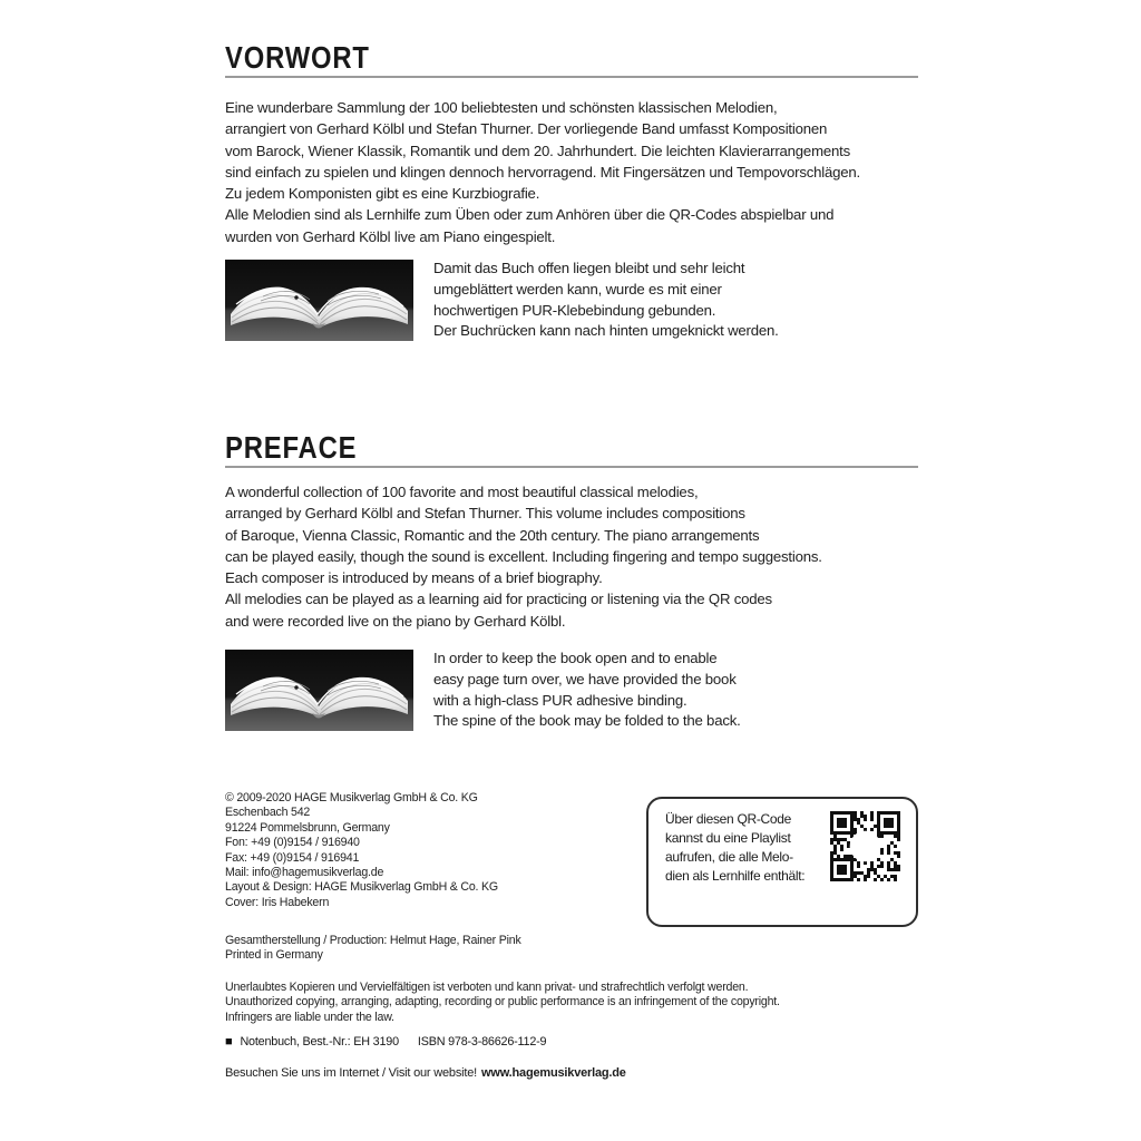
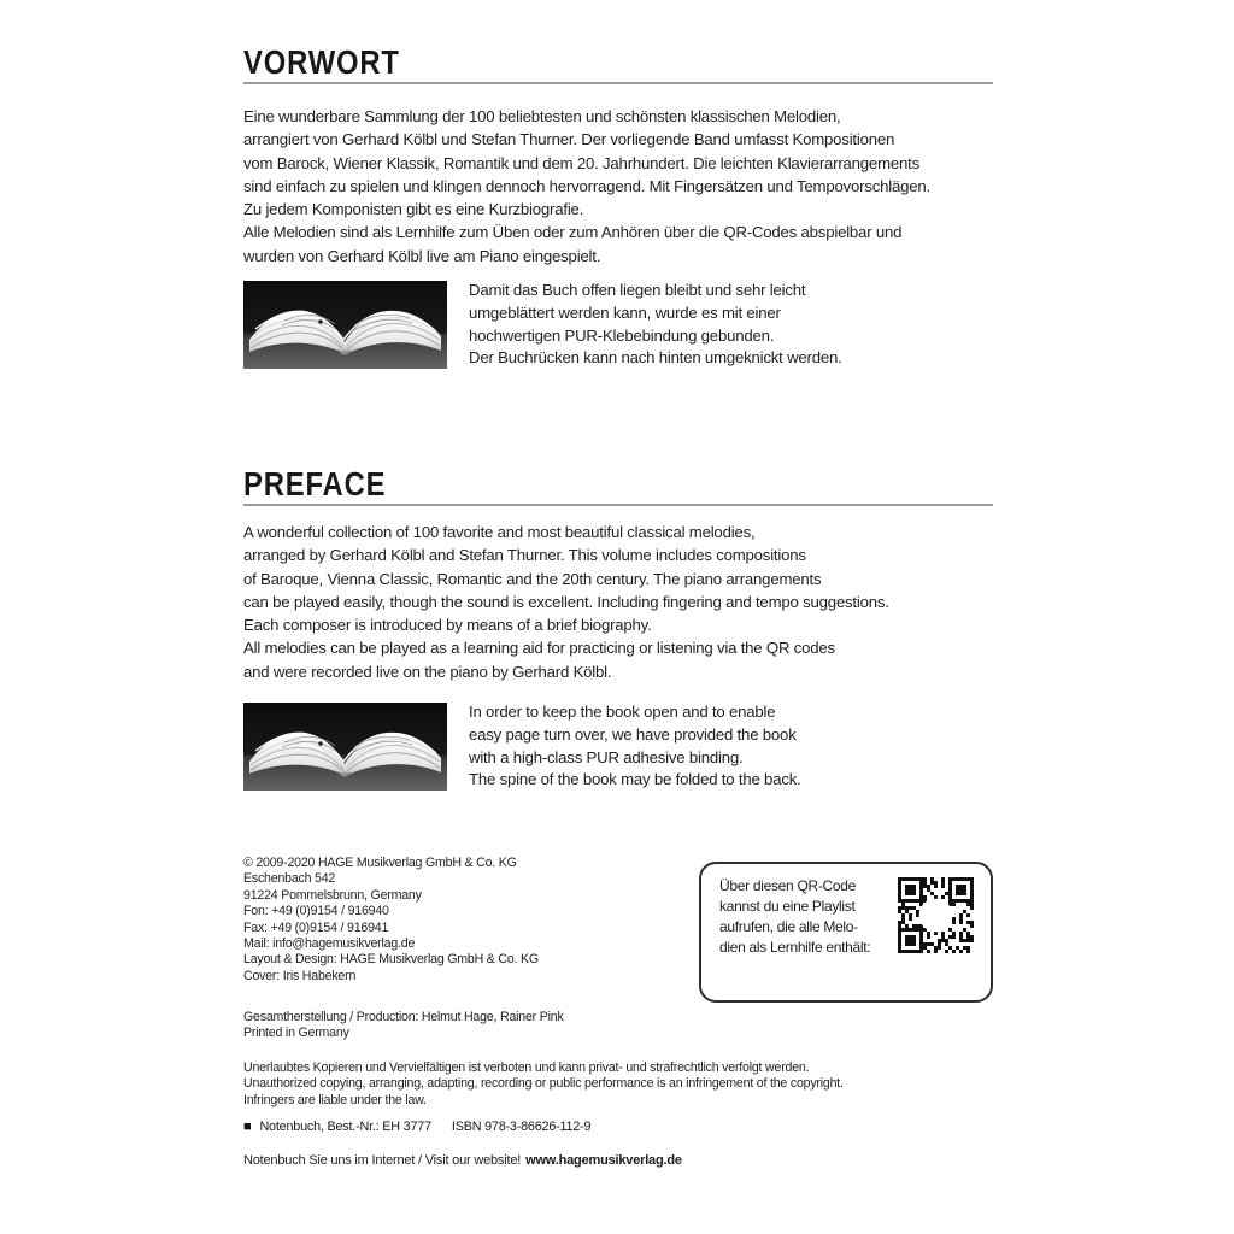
  VORWORT
  Eine wunderbare Sammlung der 100 beliebtesten und schönsten klassischen Melodien,
  arrangiert von Gerhard Kölbl und Stefan Thurner. Der vorliegende Band umfasst Kompositionen
  vom Barock, Wiener Klassik, Romantik und dem 20. Jahrhundert. Die leichten Klavierarrangements
  sind einfach zu spielen und klingen dennoch hervorragend. Mit Fingersätzen und Tempovorschlägen.
  Zu jedem Komponisten gibt es eine Kurzbiografie.
  Alle Melodien sind als Lernhilfe zum Üben oder zum Anhören über die QR-Codes abspielbar und
  wurden von Gerhard Kölbl live am Piano eingespielt.
  Damit das Buch offen liegen bleibt und sehr leicht
  umgeblättert werden kann, wurde es mit einer
  hochwertigen PUR-Klebebindung gebunden.
  Der Buchrücken kann nach hinten umgeknickt werden.
  PREFACE
  A wonderful collection of 100 favorite and most beautiful classical melodies,
  arranged by Gerhard Kölbl and Stefan Thurner. This volume includes compositions
  of Baroque, Vienna Classic, Romantic and the 20th century. The piano arrangements
  can be played easily, though the sound is excellent. Including fingering and tempo suggestions.
  Each composer is introduced by means of a brief biography.
  All melodies can be played as a learning aid for practicing or listening via the QR codes
  and were recorded live on the piano by Gerhard Kölbl.
  In order to keep the book open and to enable
  easy page turn over, we have provided the book
  with a high-class PUR adhesive binding.
  The spine of the book may be folded to the back.
  © 2009-2020 HAGE Musikverlag GmbH & Co. KG
  Eschenbach 542
  91224 Pommelsbrunn, Germany
  Fon: +49 (0)9154 / 916940
  Fax: +49 (0)9154 / 916941
  Mail: info@hagemusikverlag.de
  Layout & Design: HAGE Musikverlag GmbH & Co. KG
  Cover: Iris Habekern
  Gesamtherstellung / Production: Helmut Hage, Rainer Pink
  Printed in Germany
  Unerlaubtes Kopieren und Vervielfältigen ist verboten und kann privat- und strafrechtlich verfolgt werden.
  Unauthorized copying, arranging, adapting, recording or public performance is an infringement of the copyright.
  Infringers are liable under the law.
- ■ Notenbuch, Best.-Nr.: EH 3190 ISBN 978-3-86626-112-9
+ ■ Notenbuch, Best.-Nr.: EH 3777 ISBN 978-3-86626-112-9
- Besuchen Sie uns im Internet / Visit our website! www.hagemusikverlag.de
+ Notenbuch Sie uns im Internet / Visit our website! www.hagemusikverlag.de
  Über diesen QR-Code
  kannst du eine Playlist
  aufrufen, die alle Melo-
  dien als Lernhilfe enthält:
